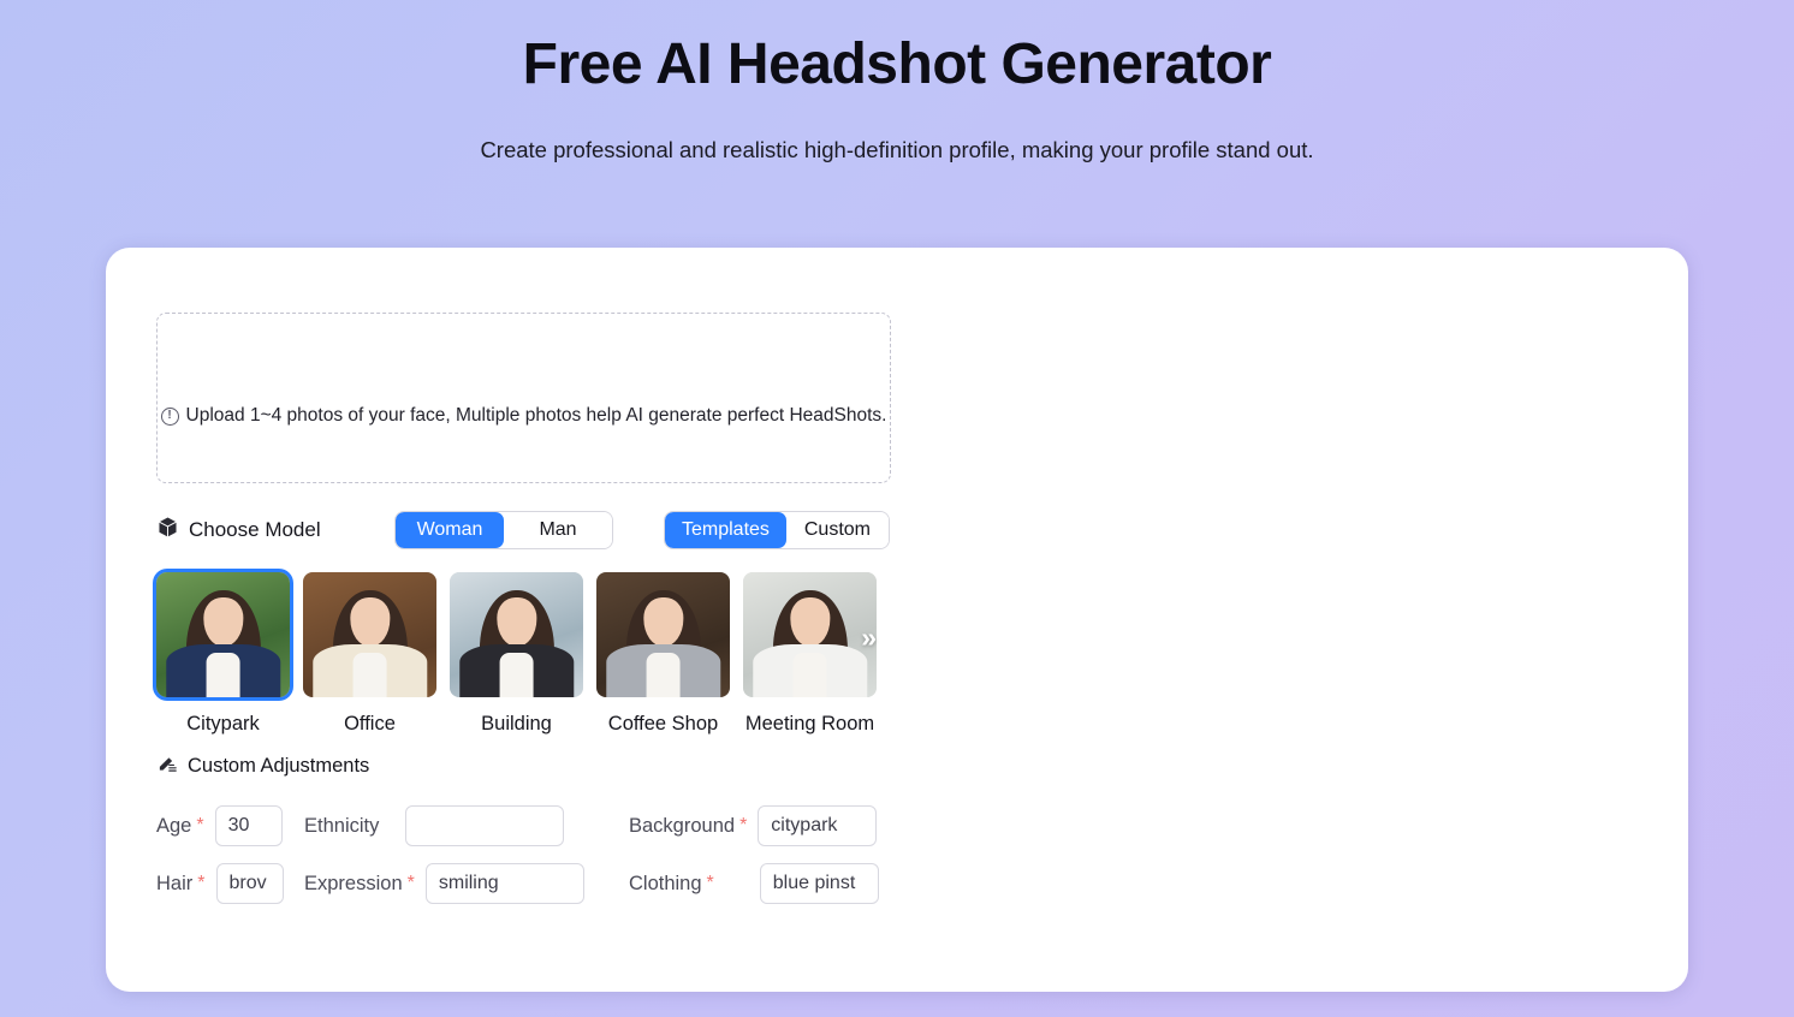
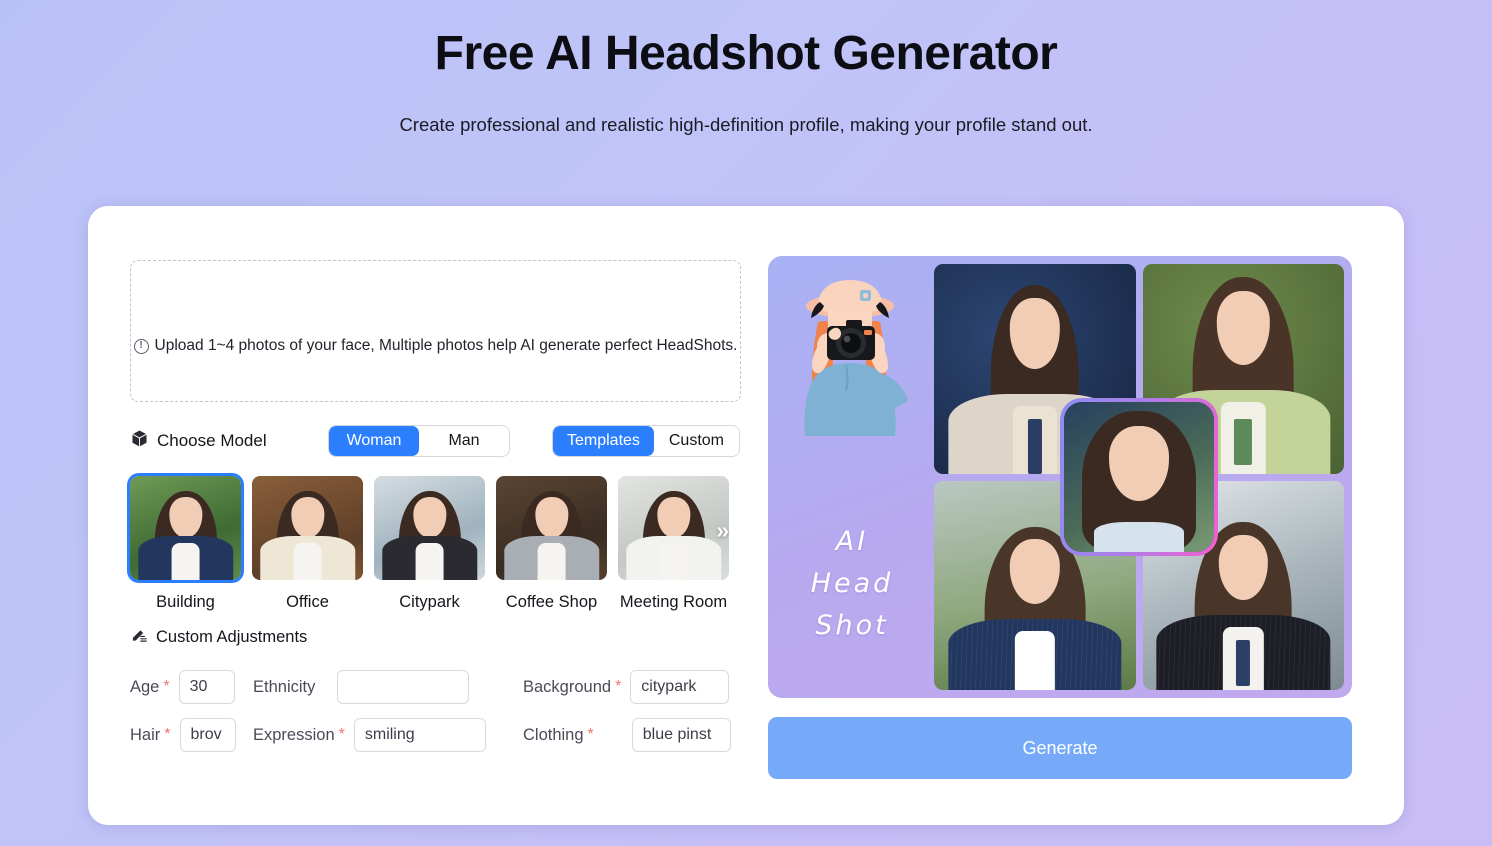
  Free AI Headshot Generator
  Create professional and realistic high-definition profile, making your profile stand out.
  !
  Upload 1~4 photos of your face, Multiple photos help AI generate perfect HeadShots.
  Choose Model
  Woman
  Man
  Templates
  Custom
- Citypark
+ Building
  Office
- Building
+ Citypark
  Coffee Shop
  Meeting Room
  »
  Custom Adjustments
  Age
  *
  30
  Ethnicity
  Background
  *
  citypark
  Hair
  *
  brov
  Expression
  *
  smiling
  Clothing
  *
  blue pinst
+ AI
+ Head
+ Shot
+ Generate
